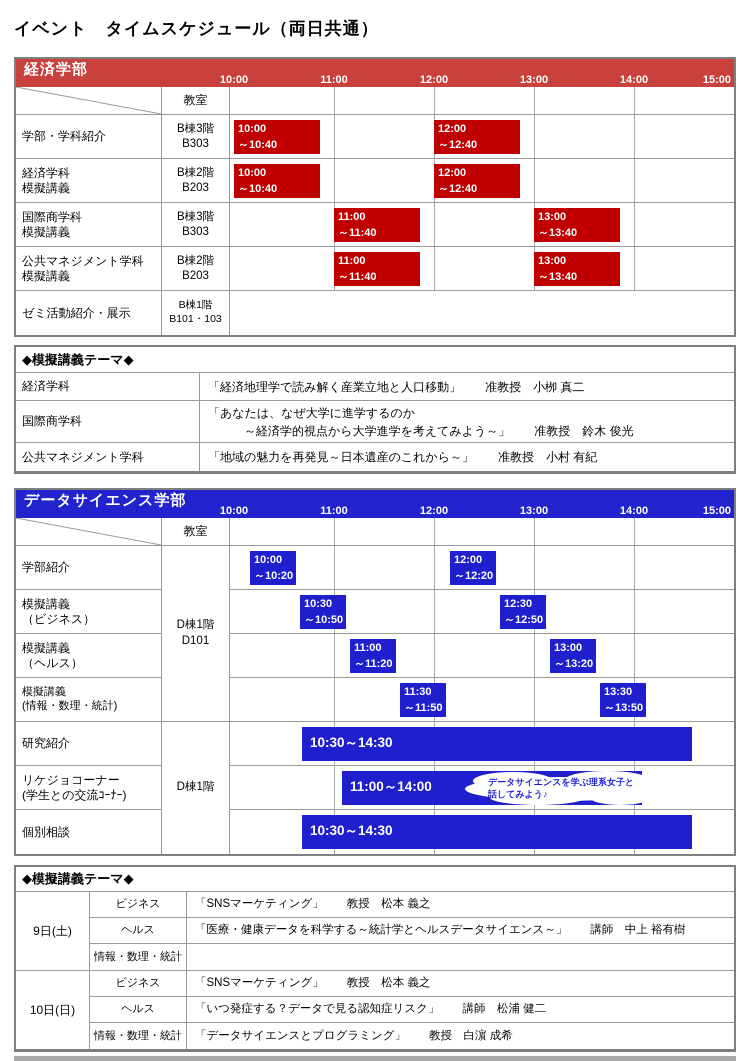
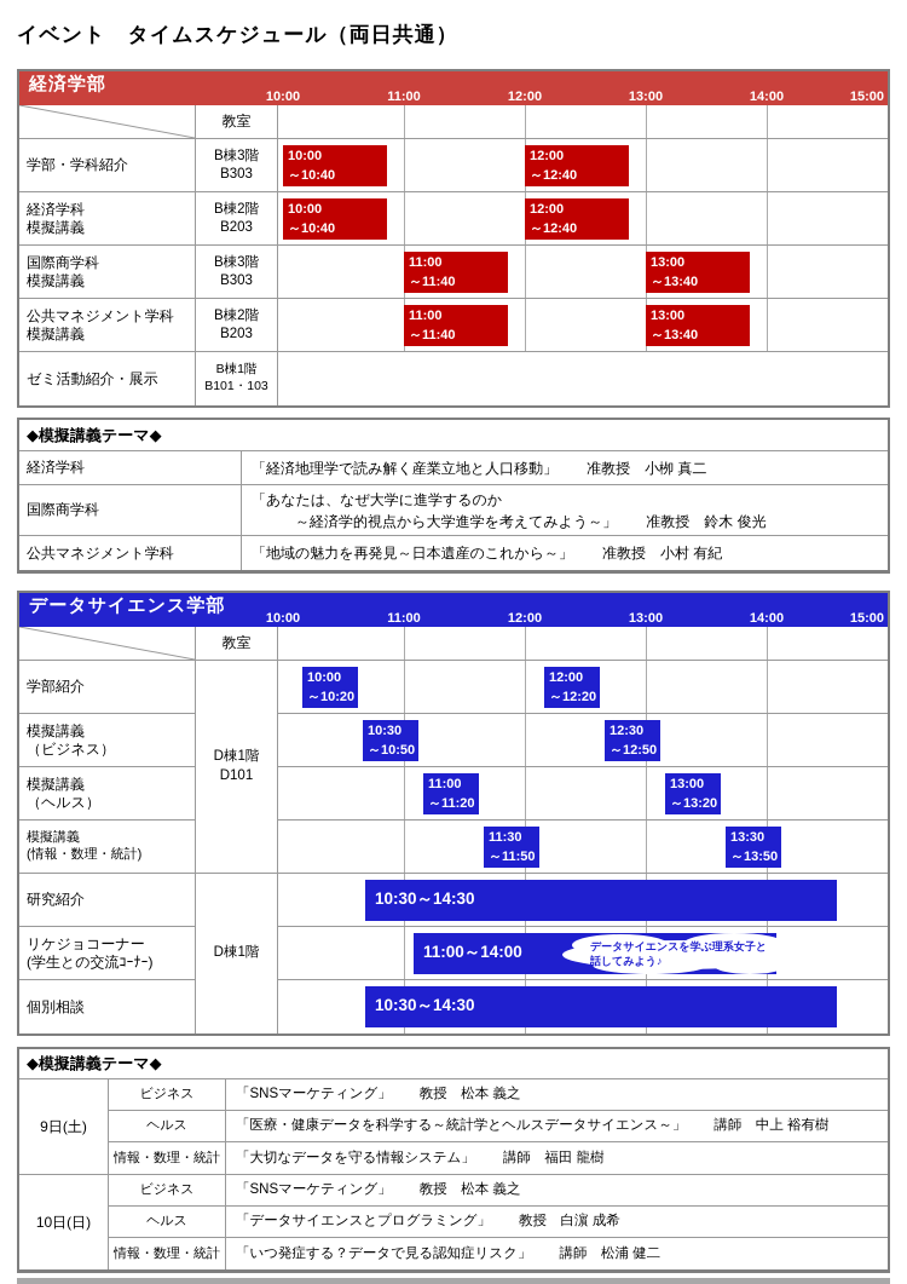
  イベント タイムスケジュール（両日共通）
  経済学部
  10:00
  11:00
  12:00
  13:00
  14:00
  15:00
  教室
  学部・学科紹介
  B棟3階
  B303
  10:00
  ～10:40
  12:00
  ～12:40
  経済学科
  模擬講義
  B棟2階
  B203
  10:00
  ～10:40
  12:00
  ～12:40
  国際商学科
  模擬講義
  B棟3階
  B303
  11:00
  ～11:40
  13:00
  ～13:40
  公共マネジメント学科
  模擬講義
  B棟2階
  B203
  11:00
  ～11:40
  13:00
  ～13:40
  ゼミ活動紹介・展示
  B棟1階
  B101・103
  ◆模擬講義テーマ◆
  経済学科
  「経済地理学で読み解く産業立地と人口移動」 准教授 小栁 真二
  国際商学科
  「あなたは、なぜ大学に進学するのか
  ～経済学的視点から大学進学を考えてみよう～」 准教授 鈴木 俊光
  公共マネジメント学科
  「地域の魅力を再発見～日本遺産のこれから～」 准教授 小村 有紀
  データサイエンス学部
  10:00
  11:00
  12:00
  13:00
  14:00
  15:00
  教室
  学部紹介
  10:00
  ～10:20
  12:00
  ～12:20
  模擬講義
  （ビジネス）
  10:30
  ～10:50
  12:30
  ～12:50
  模擬講義
  （ヘルス）
  11:00
  ～11:20
  13:00
  ～13:20
  模擬講義
  (情報・数理・統計)
  11:30
  ～11:50
  13:30
  ～13:50
  研究紹介
  10:30～14:30
  リケジョコーナー
  (学生との交流ｺｰﾅｰ)
  11:00～14:00
  データサイエンスを学ぶ理系女子と
  話してみよう♪
  個別相談
  10:30～14:30
  D棟1階
  D101
  D棟1階
  ◆模擬講義テーマ◆
  9日(土)
  ビジネス
  「SNSマーケティング」 教授 松本 義之
  ヘルス
  「医療・健康データを科学する～統計学とヘルスデータサイエンス～」 講師 中上 裕有樹
  情報・数理・統計
+ 「大切なデータを守る情報システム」 講師 福田 龍樹
  10日(日)
  ビジネス
  「SNSマーケティング」 教授 松本 義之
  ヘルス
- 「いつ発症する？データで見る認知症リスク」 講師 松浦 健二
+ 「データサイエンスとプログラミング」 教授 白濵 成希
  情報・数理・統計
- 「データサイエンスとプログラミング」 教授 白濵 成希
+ 「いつ発症する？データで見る認知症リスク」 講師 松浦 健二
